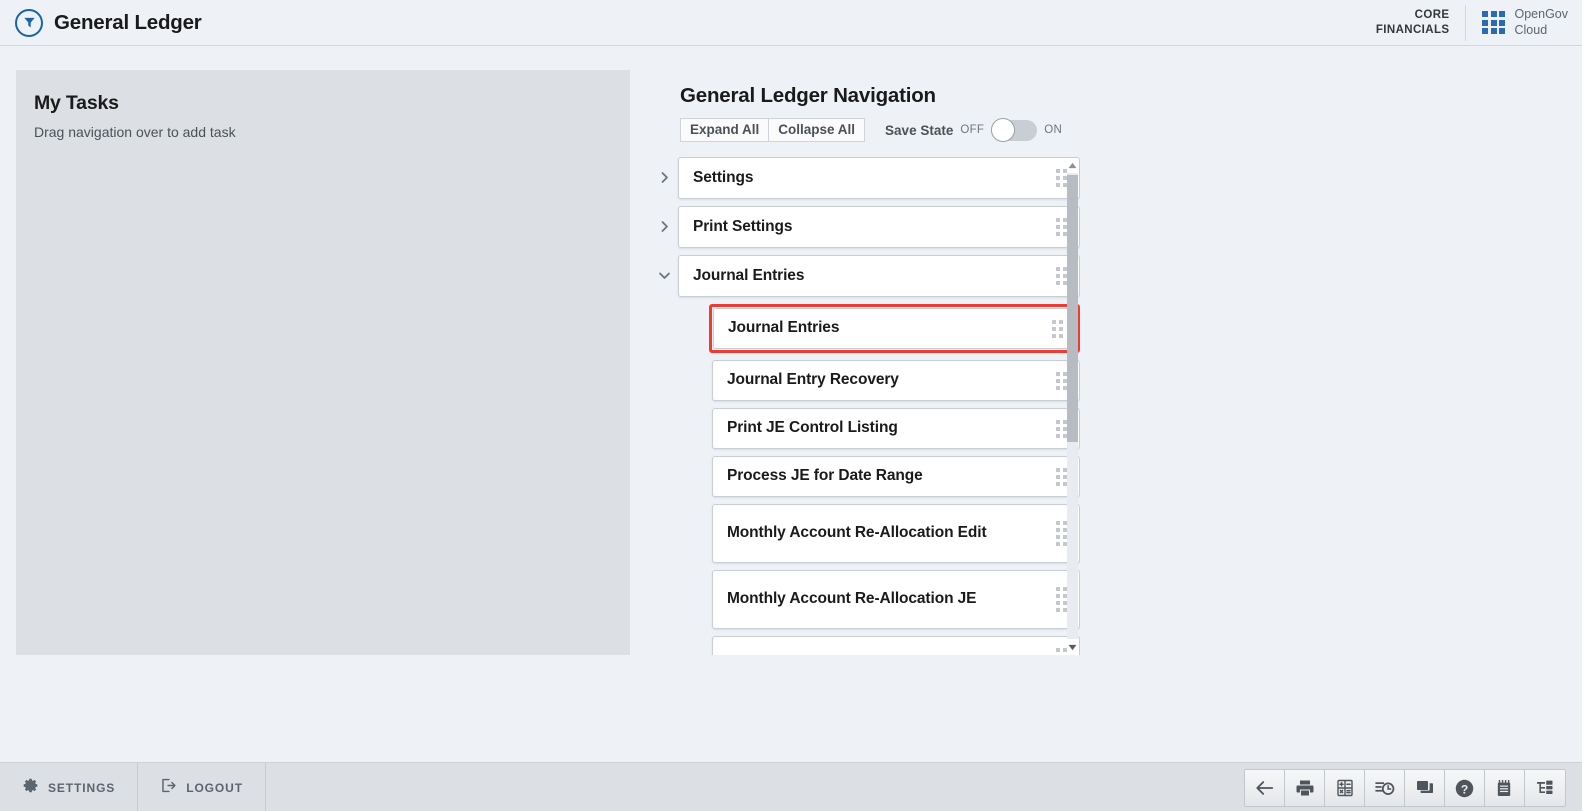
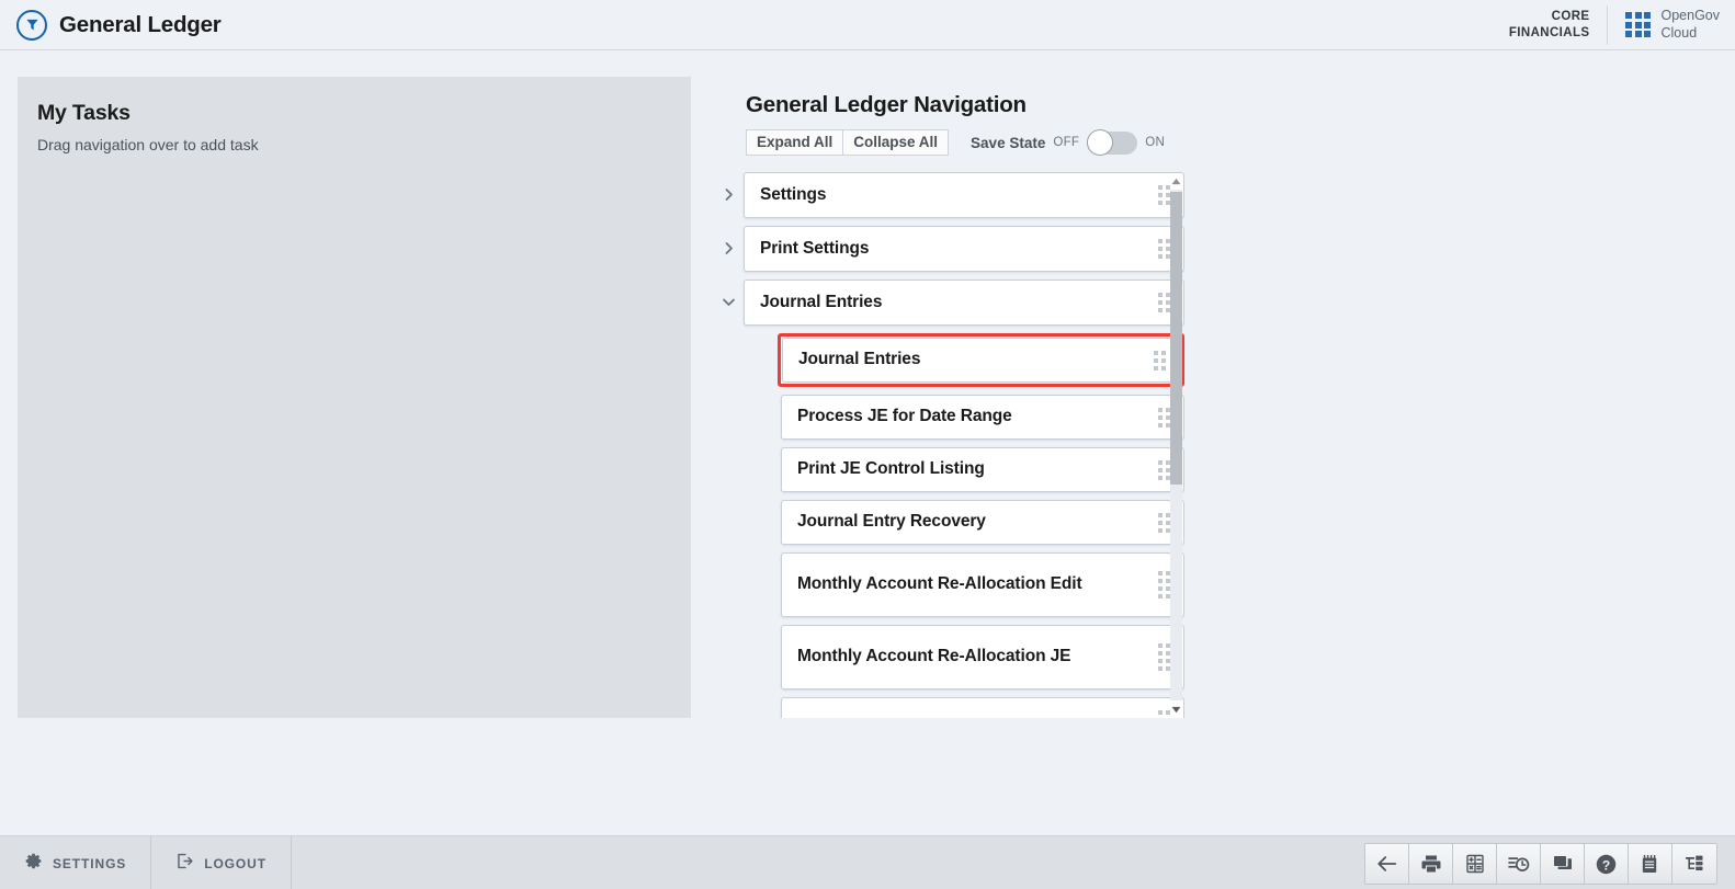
  General Ledger
  CORE
  FINANCIALS
  OpenGov
  Cloud
  My Tasks
  Drag navigation over to add task
  General Ledger Navigation
  Expand All
  Collapse All
  Save State
  OFF
  ON
  Settings
  Print Settings
  Journal Entries
  Journal Entries
- Journal Entry Recovery
+ Process JE for Date Range
  Print JE Control Listing
- Process JE for Date Range
+ Journal Entry Recovery
  Monthly Account Re-Allocation Edit
  Monthly Account Re-Allocation JE
  SETTINGS
  LOGOUT
  ?
